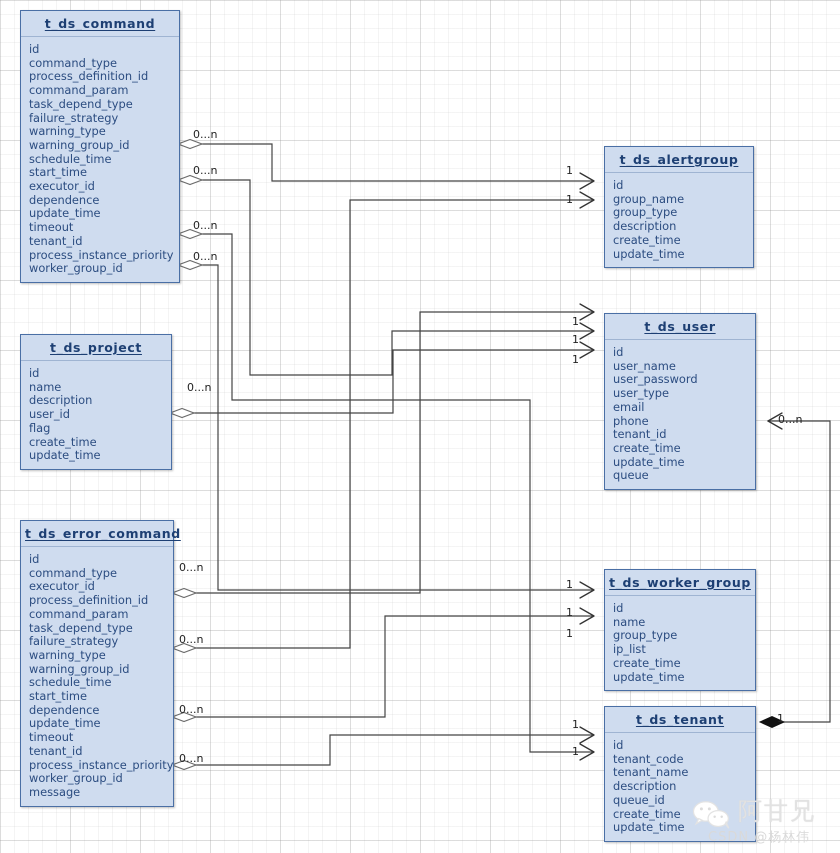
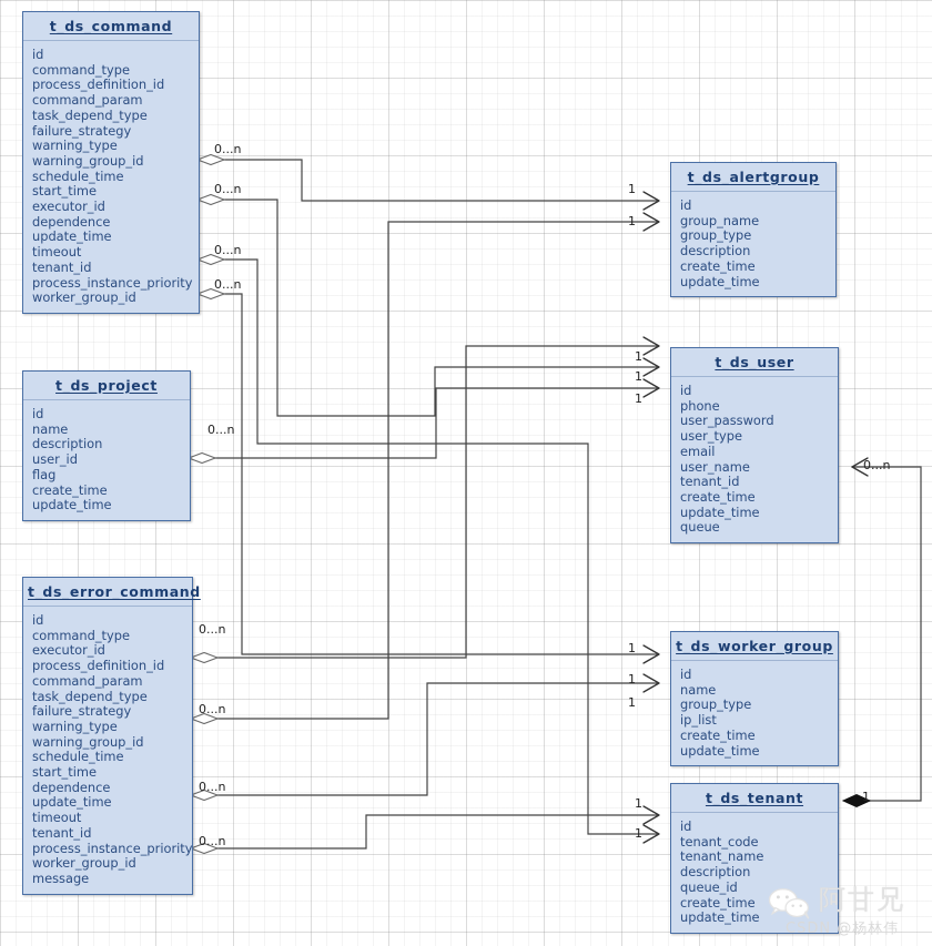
  t_ds_command
  id
  command_type
  process_definition_id
  command_param
  task_depend_type
  failure_strategy
  warning_type
  warning_group_id
  schedule_time
  start_time
  executor_id
  dependence
  update_time
  timeout
  tenant_id
  process_instance_priority
  worker_group_id
  t_ds_project
  id
  name
  description
  user_id
  flag
  create_time
  update_time
  t_ds_error_command
  id
  command_type
  executor_id
  process_definition_id
  command_param
  task_depend_type
  failure_strategy
  warning_type
  warning_group_id
  schedule_time
  start_time
  dependence
  update_time
  timeout
  tenant_id
  process_instance_priority
  worker_group_id
  message
  t_ds_alertgroup
  id
  group_name
  group_type
  description
  create_time
  update_time
  t_ds_user
  id
- user_name
+ phone
  user_password
  user_type
  email
- phone
+ user_name
  tenant_id
  create_time
  update_time
  queue
  t_ds_worker_group
  id
  name
  group_type
  ip_list
  create_time
  update_time
  t_ds_tenant
  id
  tenant_code
  tenant_name
  description
  queue_id
  create_time
  update_time
  0...n
  0...n
  0...n
  0...n
  0...n
  0...n
  0...n
  0...n
  0...n
  1
  1
  1
  1
  1
  1
  1
  1
  1
  1
  0...n
  1
  阿甘兄
  CSDN @杨林伟
